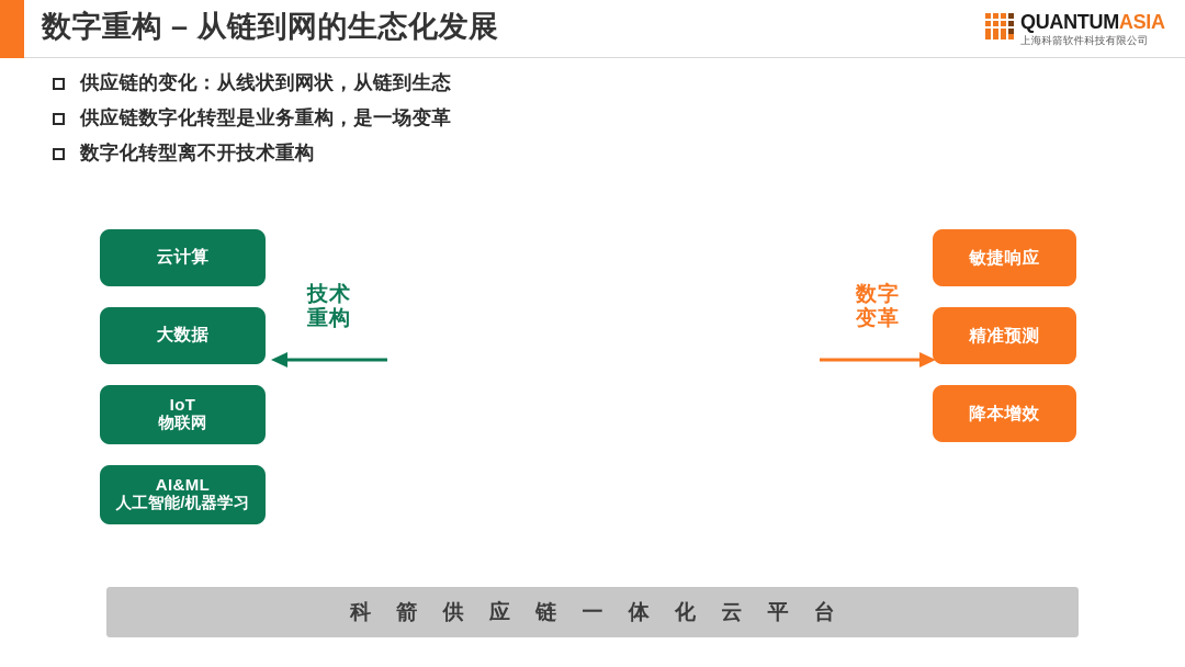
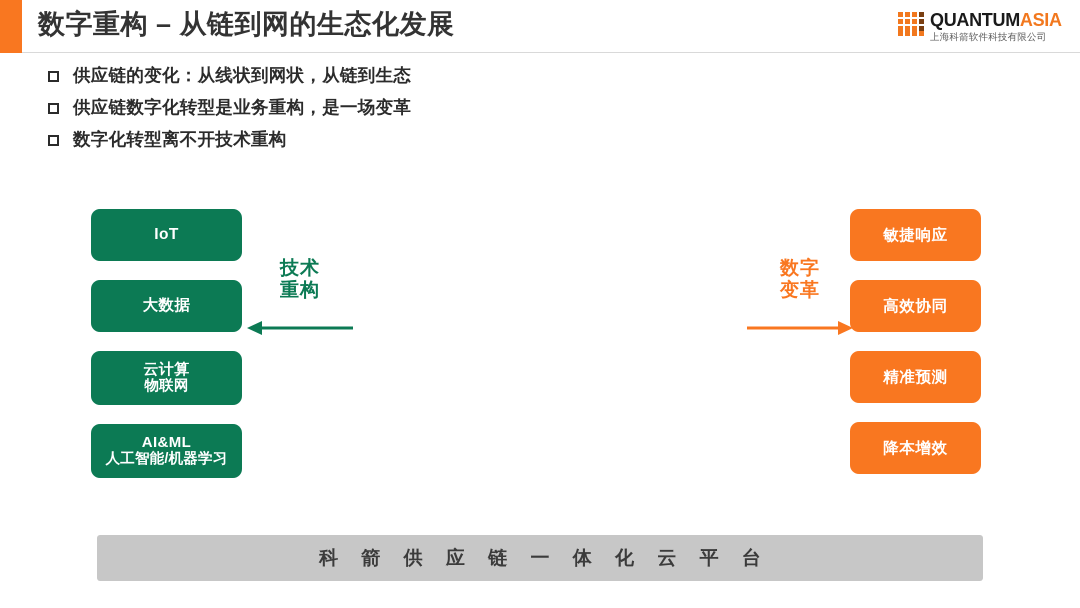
  数字重构 – 从链到网的生态化发展
  QUANTUMASIA
  上海科箭软件科技有限公司
  供应链的变化：从线状到网状，从链到生态
  供应链数字化转型是业务重构，是一场变革
  数字化转型离不开技术重构
- 云计算
+ IoT
  大数据
- IoT
+ 云计算
  物联网
  AI&ML
  人工智能/机器学习
  技术
  重构
  数字
  变革
  敏捷响应
+ 高效协同
  精准预测
  降本增效
  科 箭 供 应 链 一 体 化 云 平 台
